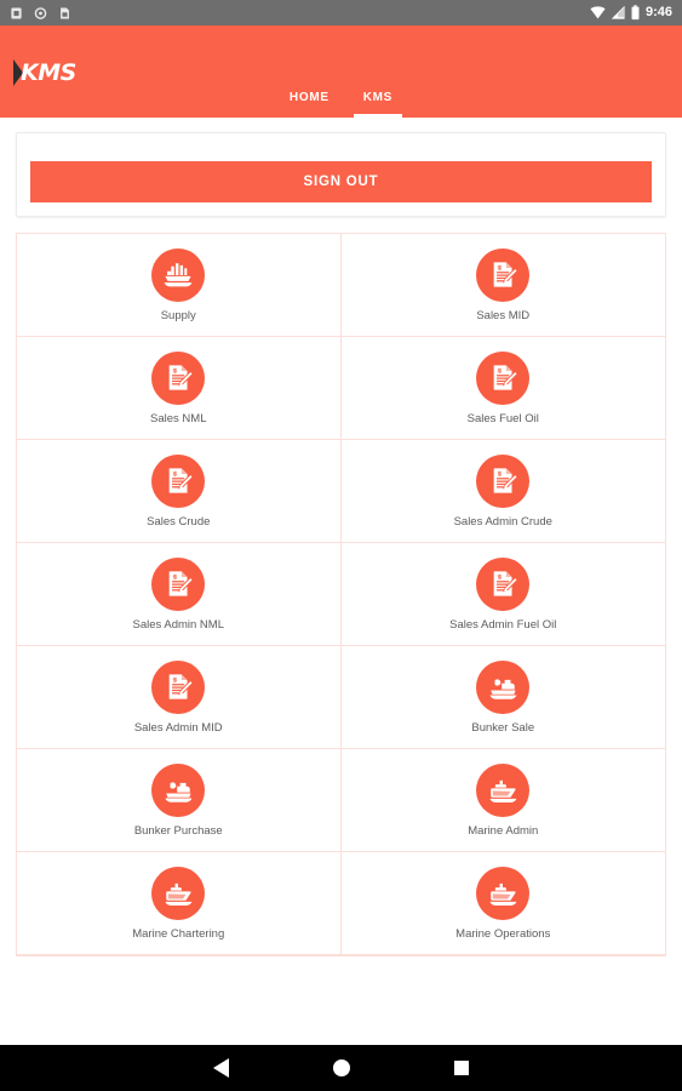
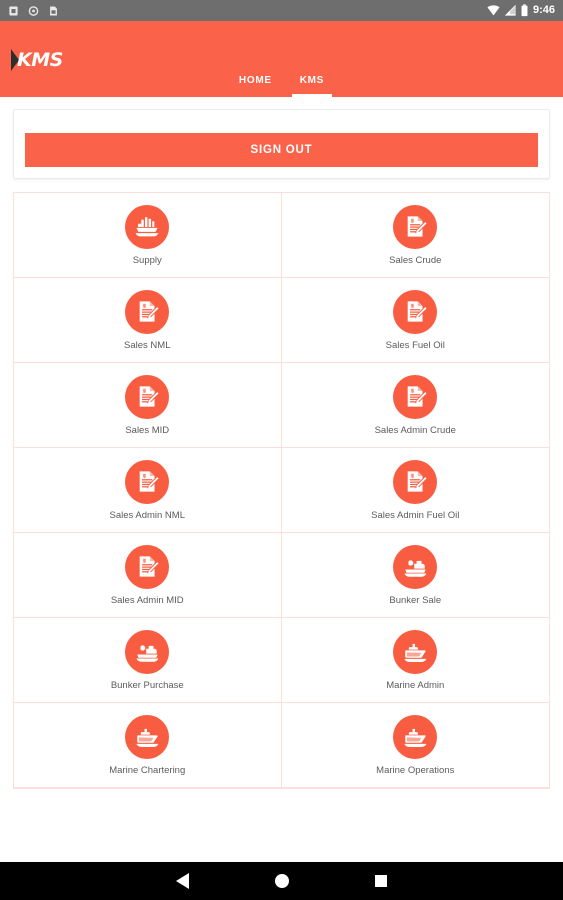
  9:46
  KMS
  HOME
  KMS
  SIGN OUT
  Supply
- Sales MID
+ Sales Crude
  Sales NML
  Sales Fuel Oil
- Sales Crude
+ Sales MID
  Sales Admin Crude
  Sales Admin NML
  Sales Admin Fuel Oil
  Sales Admin MID
  Bunker Sale
  Bunker Purchase
  Marine Admin
  Marine Chartering
  Marine Operations
